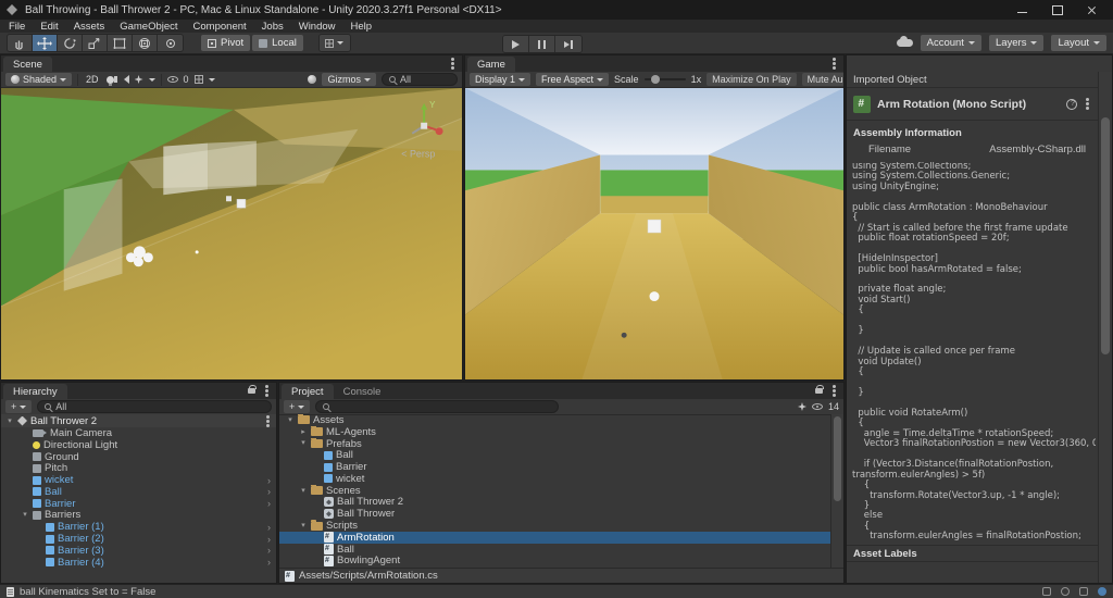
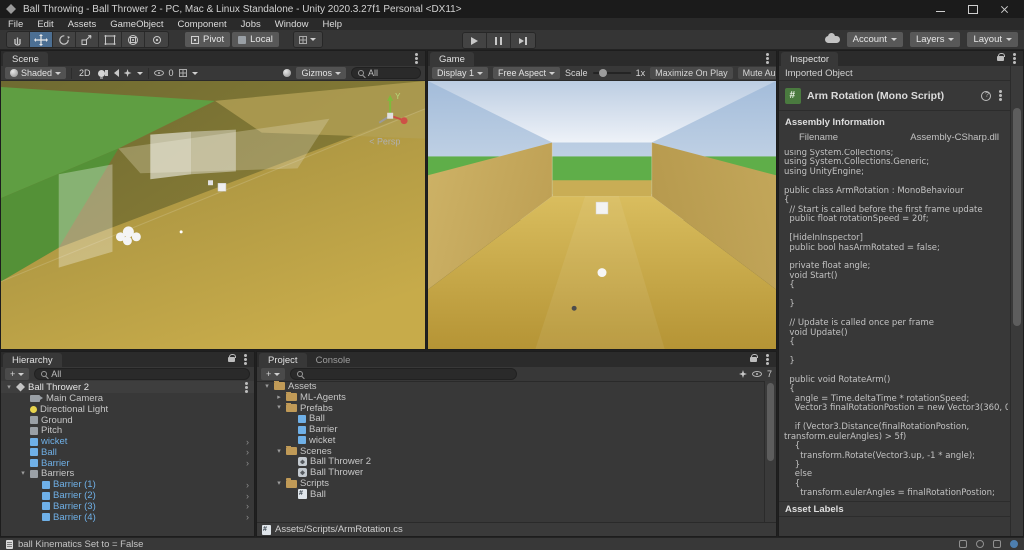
  Ball Throwing - Ball Thrower 2 - PC, Mac & Linux Standalone - Unity 2020.3.27f1 Personal <DX11>
  File
  Edit
  Assets
  GameObject
  Component
  Jobs
  Window
  Help
  Pivot
  Local
  Account
  Layers
  Layout
  Scene
  Shaded
  2D
  0
  Gizmos
  All
  Y
  < Persp
  Game
  Display 1
  Free Aspect
  Scale
  1x
  Maximize On Play
+ Inspector
  Imported Object
  Arm Rotation (Mono Script)
  Assembly Information
  Filename
  Assembly-CSharp.dll
  using System.Collections;
  using System.Collections.Generic;
  using UnityEngine;
  public class ArmRotation : MonoBehaviour
  {
  // Start is called before the first frame update
  public float rotationSpeed = 20f;
  [HideInInspector]
  public bool hasArmRotated = false;
  private float angle;
  void Start()
  {
  }
  // Update is called once per frame
  void Update()
  {
  }
  public void RotateArm()
  {
  angle = Time.deltaTime * rotationSpeed;
  Vector3 finalRotationPostion = new Vector3(360, 0
  if (Vector3.Distance(finalRotationPostion,
  transform.eulerAngles) > 5f)
  {
  transform.Rotate(Vector3.up, -1 * angle);
  }
  else
  {
  transform.eulerAngles = finalRotationPostion;
  Asset Labels
  Hierarchy
  +
  All
  Ball Thrower 2
  Main Camera
  Directional Light
  Ground
  Pitch
  wicket
  ›
  Ball
  ›
  Barrier
  ›
  Barriers
  Barrier (1)
  ›
  Barrier (2)
  ›
  Barrier (3)
  ›
  Barrier (4)
  ›
  Project
  Console
  +
- 14
+ 7
  Assets
  ML-Agents
  Prefabs
  Ball
  Barrier
  wicket
  Scenes
  Ball Thrower 2
  Ball Thrower
  Scripts
- ArmRotation
  Ball
- BowlingAgent
  Assets/Scripts/ArmRotation.cs
  ball Kinematics Set to = False
